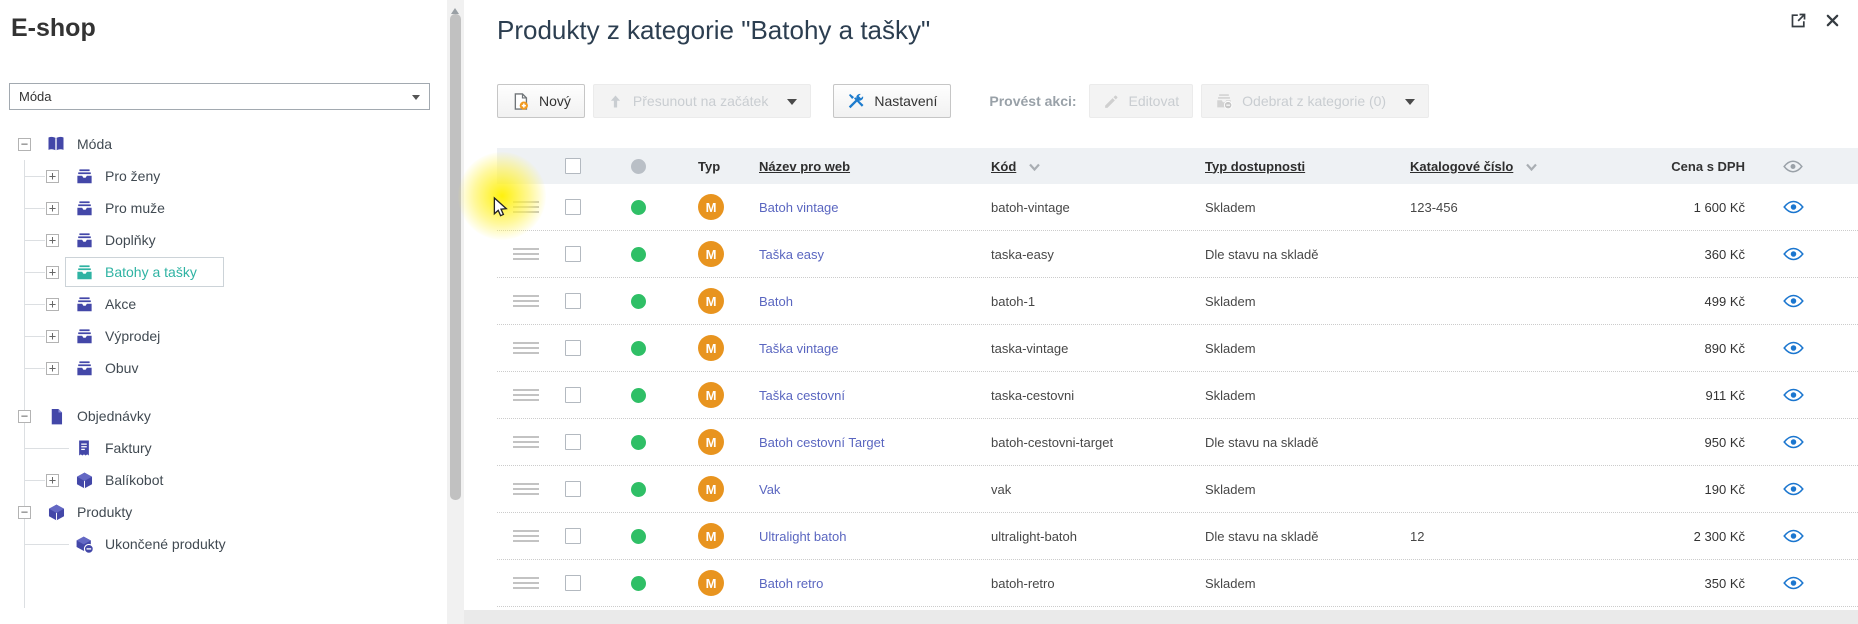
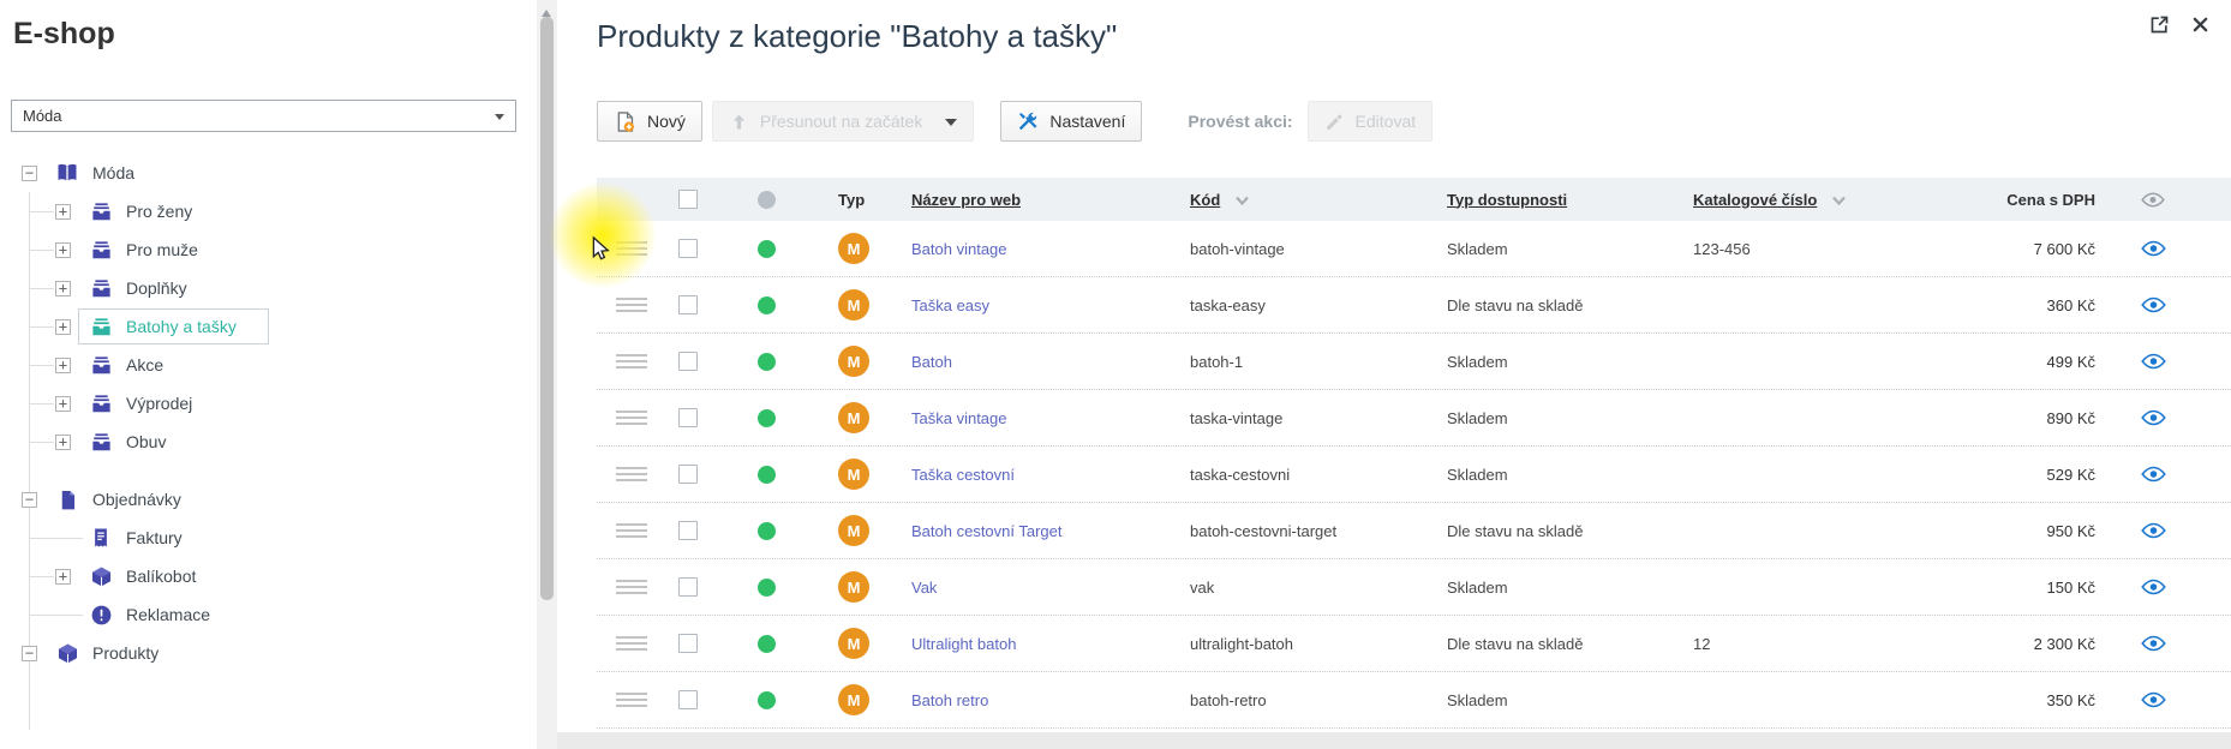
  E-shop
  Móda
  −
  Móda
  +
  Pro ženy
  +
  Pro muže
  +
  Doplňky
  +
  Batohy a tašky
  +
  Akce
  +
  Výprodej
  +
  Obuv
  −
  Objednávky
  Faktury
  +
  Balíkobot
+ Reklamace
  −
  Produkty
- Ukončené produkty
  Produkty z kategorie "Batohy a tašky"
  Nový
  Přesunout na začátek
  Nastavení
  Provést akci:
  Editovat
- Odebrat z kategorie (0)
  Typ
  Název pro web
  Kód
  Typ dostupnosti
  Katalogové číslo
  Cena s DPH
  M
  Batoh vintage
  batoh-vintage
  Skladem
  123-456
- 1 600 Kč
+ 7 600 Kč
  M
  Taška easy
  taska-easy
  Dle stavu na skladě
  360 Kč
  M
  Batoh
  batoh-1
  Skladem
  499 Kč
  M
  Taška vintage
  taska-vintage
  Skladem
  890 Kč
  M
  Taška cestovní
  taska-cestovni
  Skladem
- 911 Kč
+ 529 Kč
  M
  Batoh cestovní Target
  batoh-cestovni-target
  Dle stavu na skladě
  950 Kč
  M
  Vak
  vak
  Skladem
- 190 Kč
+ 150 Kč
  M
  Ultralight batoh
  ultralight-batoh
  Dle stavu na skladě
  12
  2 300 Kč
  M
  Batoh retro
  batoh-retro
  Skladem
  350 Kč
